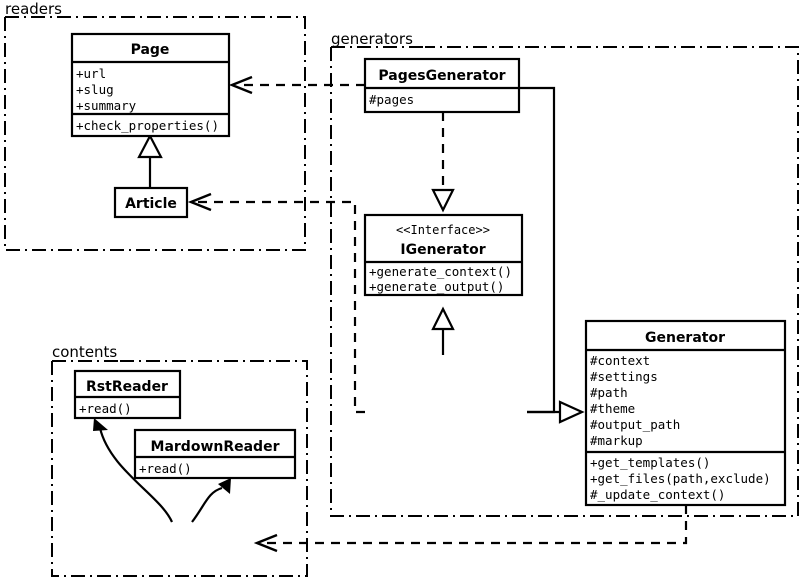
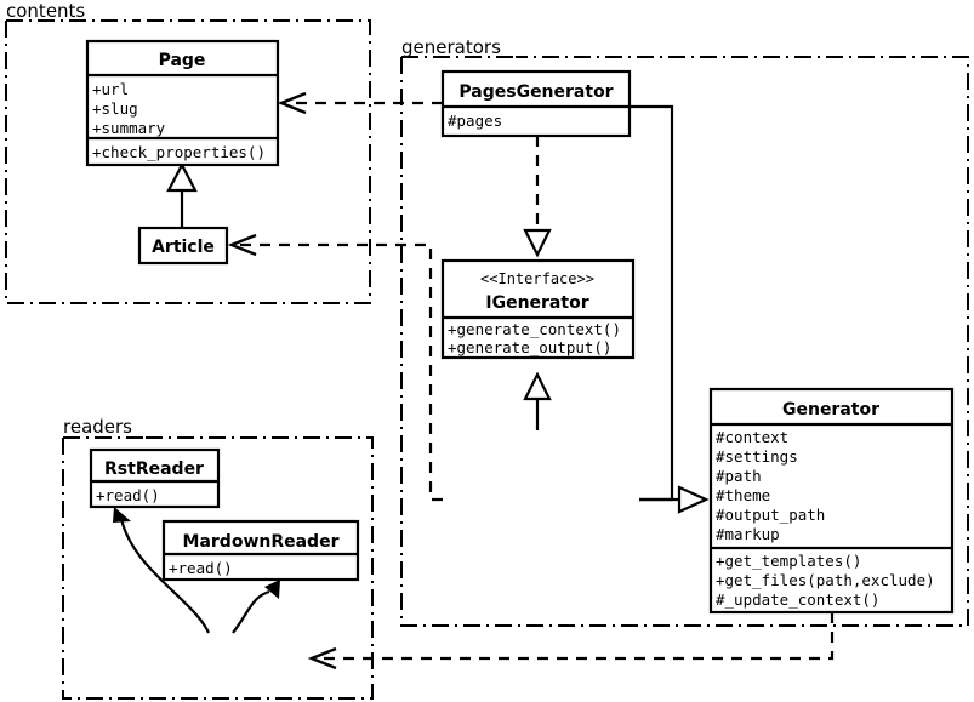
- readers
+ contents
  generators
- contents
+ readers
  Page
  +url
  +slug
  +summary
  +check_properties()
  Article
  PagesGenerator
  #pages
  <<Interface>>
  IGenerator
  +generate_context()
  +generate_output()
  Generator
  #context
  #settings
  #path
  #theme
  #output_path
  #markup
  +get_templates()
  +get_files(path,exclude)
  #_update_context()
  RstReader
  +read()
  MardownReader
  +read()
